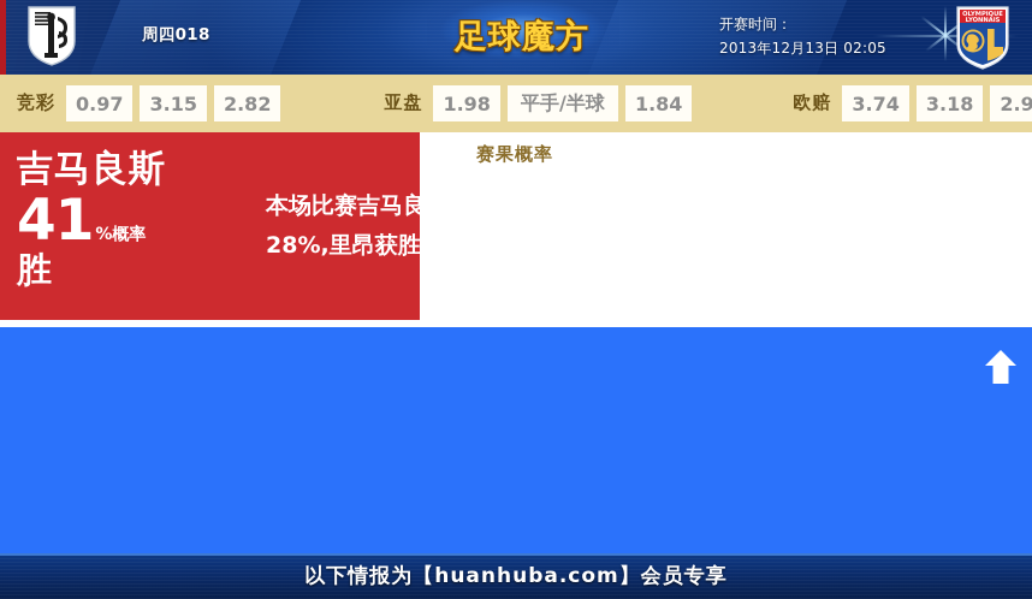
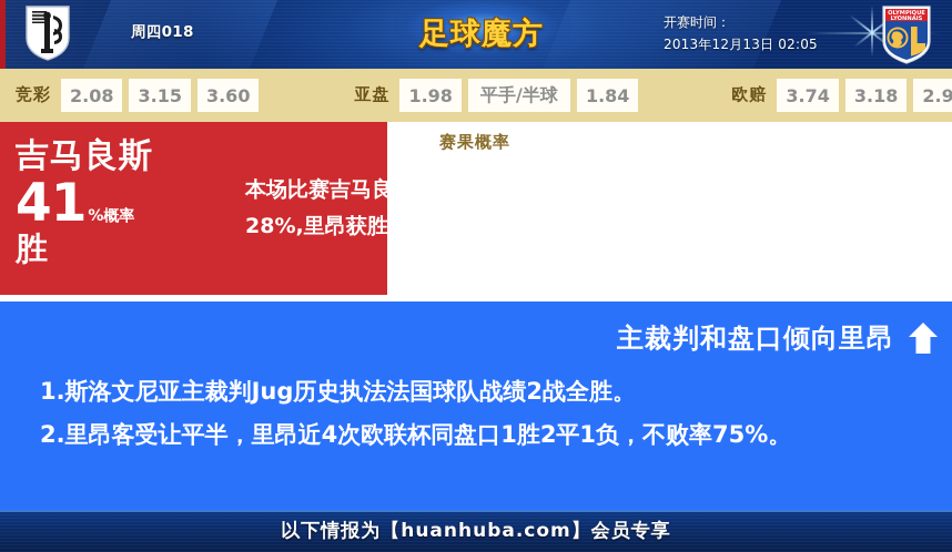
  周四018
  足球魔方
  开赛时间：
  2013年12月13日 02:05
  竞彩
- 0.97
+ 2.08
  3.15
- 2.82
+ 3.60
  亚盘
  1.98
  平手/半球
  1.84
  欧赔
  3.74
  3.18
  2.9
  吉马良斯
  41 %概率
  胜
  赛果概率
  本场比赛吉马良斯获胜概率41%,两队战平概率28%,里昂获胜概率31%。
+ 主裁判和盘口倾向里昂
+ 1.斯洛文尼亚主裁判Jug历史执法法国球队战绩2战全胜。
+ 2.里昂客受让平半，里昂近4次欧联杯同盘口1胜2平1负，不败率75%。
  以下情报为【huanhuba.com】会员专享
